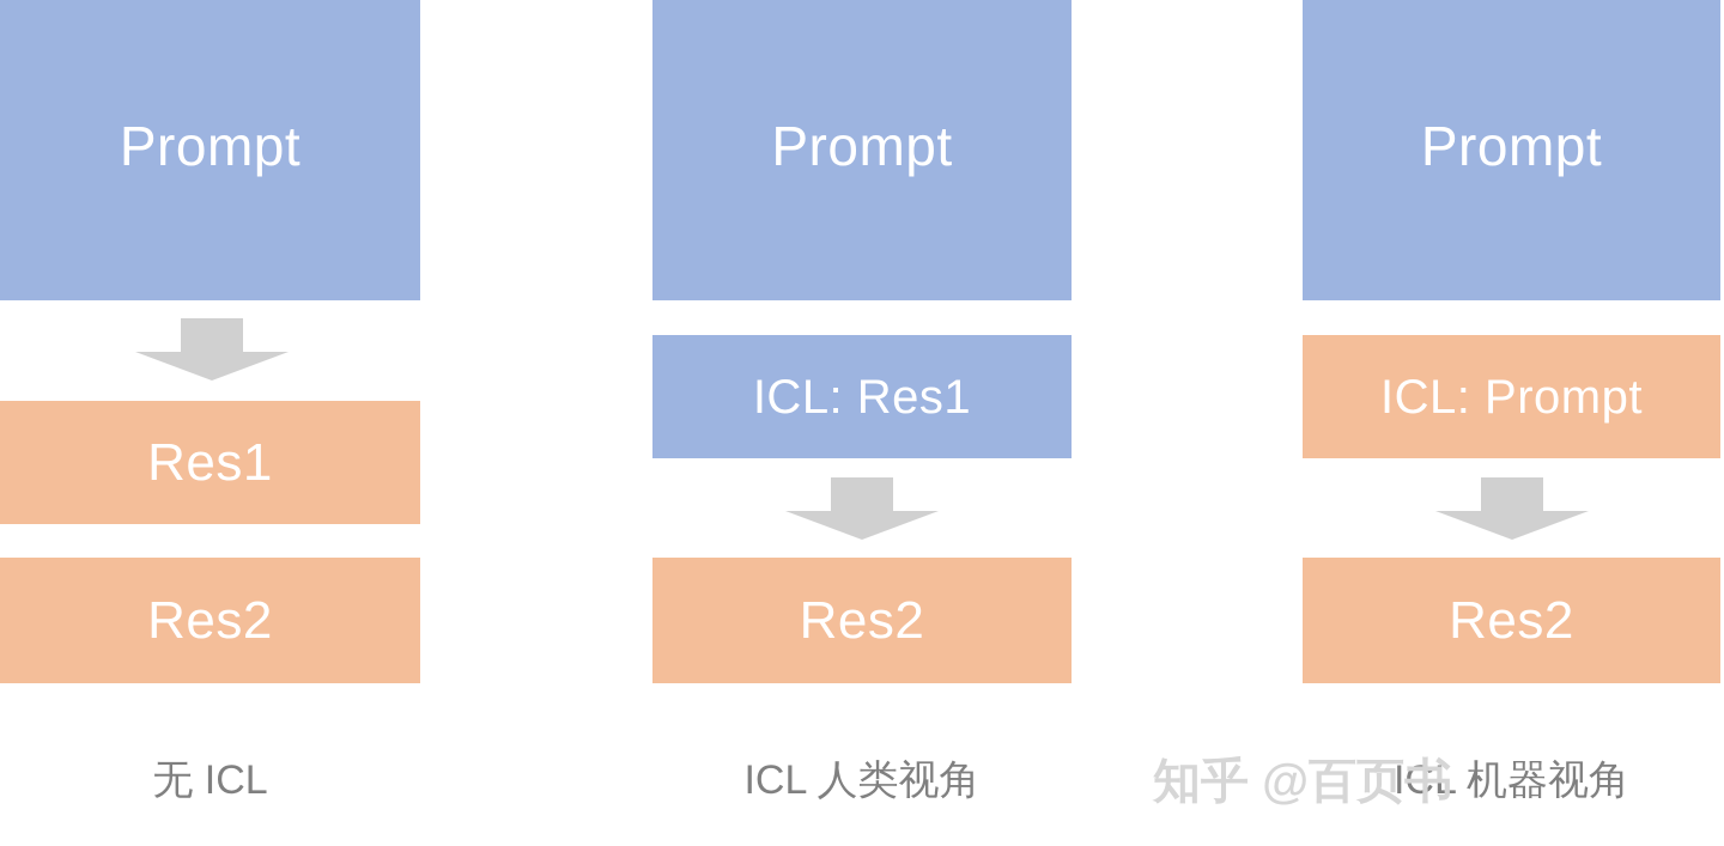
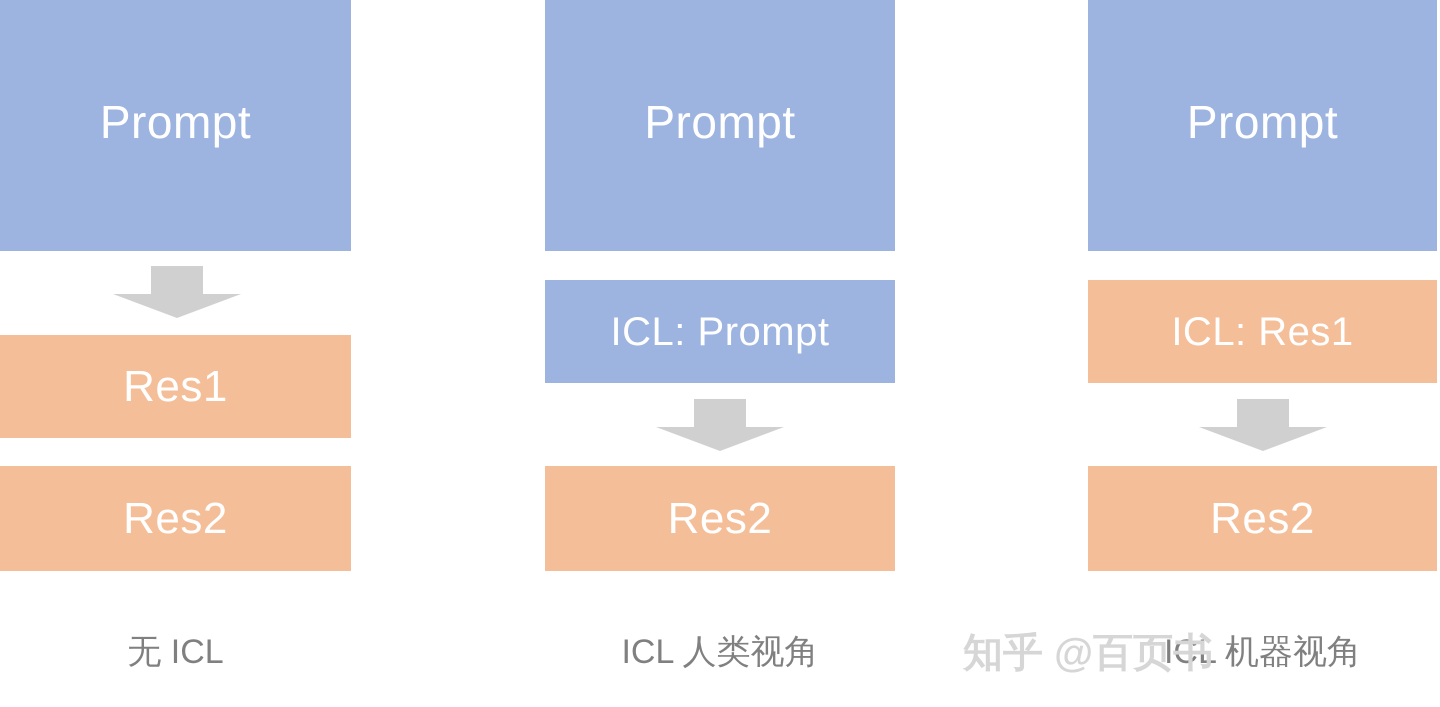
  Prompt
  Res1
  Res2
  无 ICL
  Prompt
- ICL: Res1
+ ICL: Prompt
  Res2
  ICL 人类视角
  Prompt
- ICL: Prompt
+ ICL: Res1
  Res2
  ICL 机器视角
  知乎 @百页书
